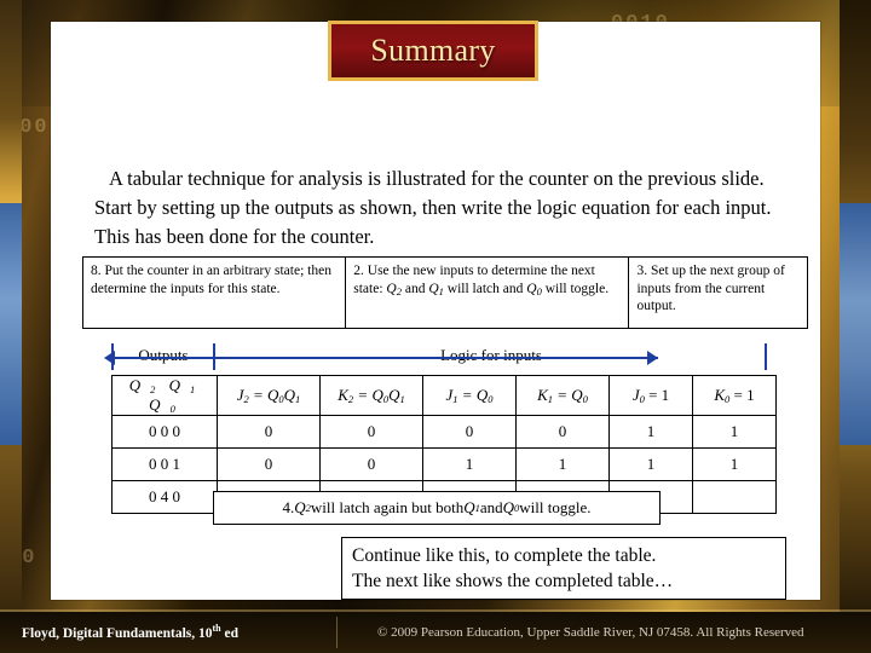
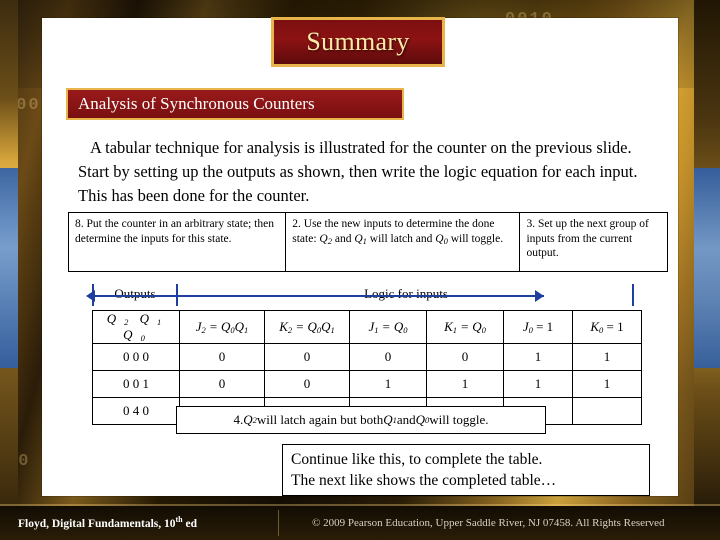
  Summary
+ Analysis of Synchronous Counters
  A tabular technique for analysis is illustrated for the counter on the previous slide. Start by setting up the outputs as shown, then write the logic equation for each input. This has been done for the counter.
  8. Put the counter in an arbitrary state; then determine the inputs for this state.
- 2. Use the new inputs to determine the next state: Q2 and Q1 will latch and Q0 will toggle.
+ 2. Use the new inputs to determine the done state: Q2 and Q1 will latch and Q0 will toggle.
  3. Set up the next group of inputs from the current output.
  Outputs
  Logic for inputs
  Q 2 Q 1 Q 0	J2 = Q0Q1	K2 = Q0Q1	J1 = Q0	K1 = Q0	J0 = 1	K0 = 1
  0 0 0	0	0	0	0	1	1
  0 0 1	0	0	1	1	1	1
  0 4 0
  4.
  Q
  2
  will latch again but both
  Q
  1
  and
  Q
  0
  will toggle.
  Continue like this, to complete the table.
  The next like shows the completed table…
  Floyd, Digital Fundamentals, 10th ed
  © 2009 Pearson Education, Upper Saddle River, NJ 07458. All Rights Reserved
